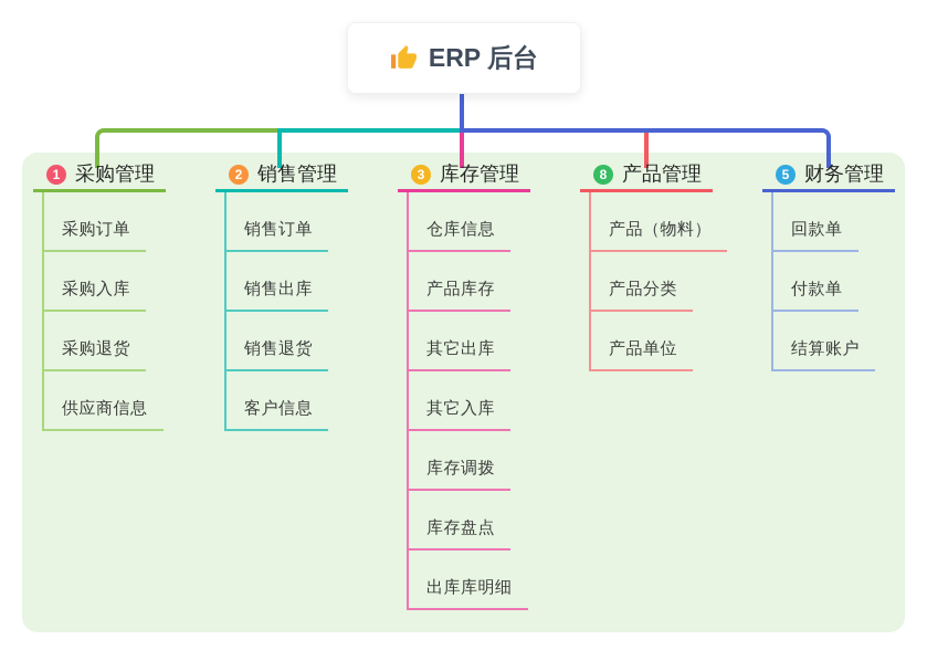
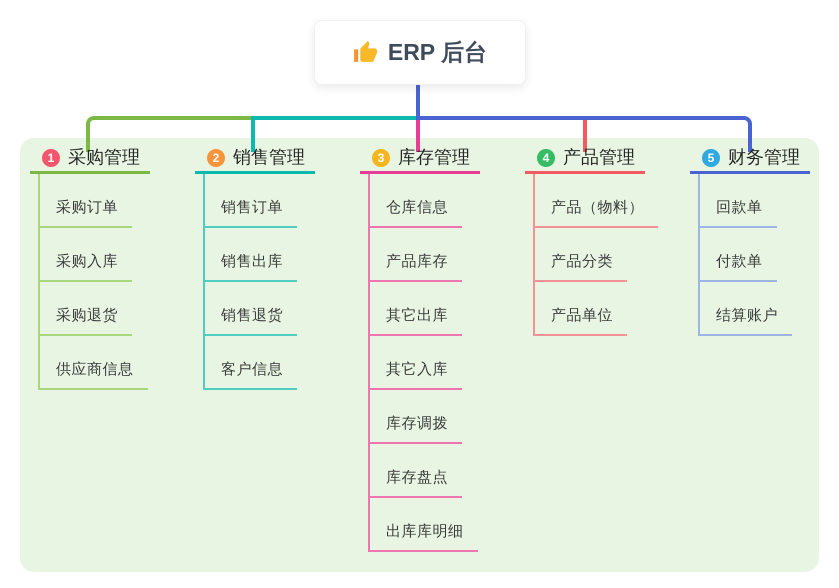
  ERP 后台
  1
  采购管理
  采购订单
  采购入库
  采购退货
  供应商信息
  2
  销售管理
  销售订单
  销售出库
  销售退货
  客户信息
  3
  库存管理
  仓库信息
  产品库存
  其它出库
  其它入库
  库存调拨
  库存盘点
  出库库明细
- 8
+ 4
  产品管理
  产品（物料）
  产品分类
  产品单位
  5
  财务管理
  回款单
  付款单
  结算账户
